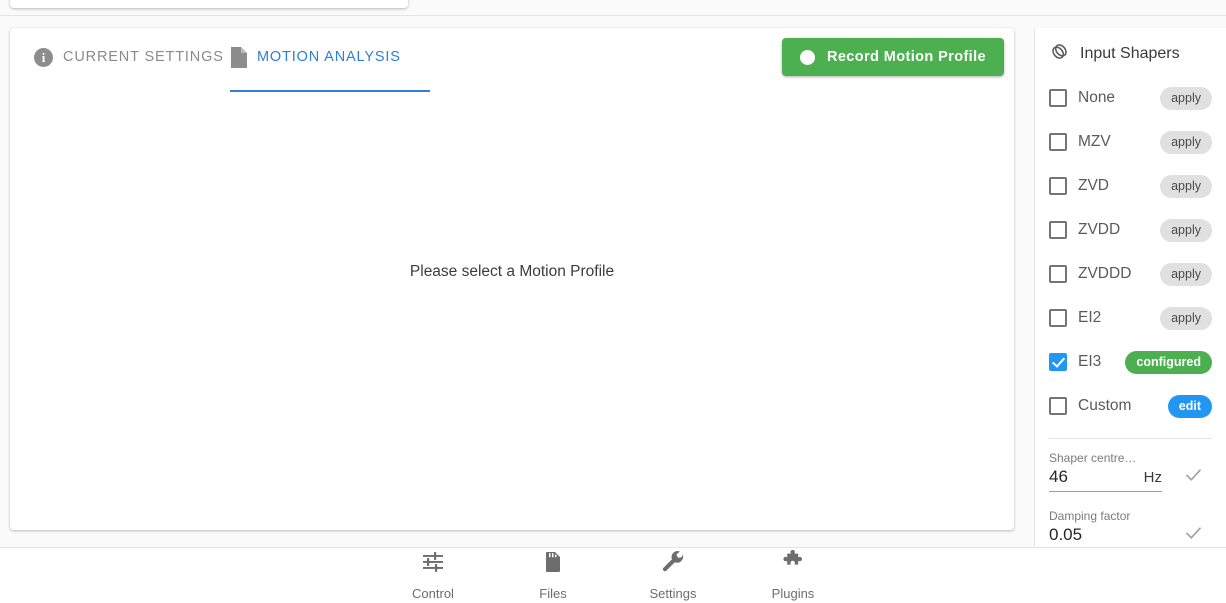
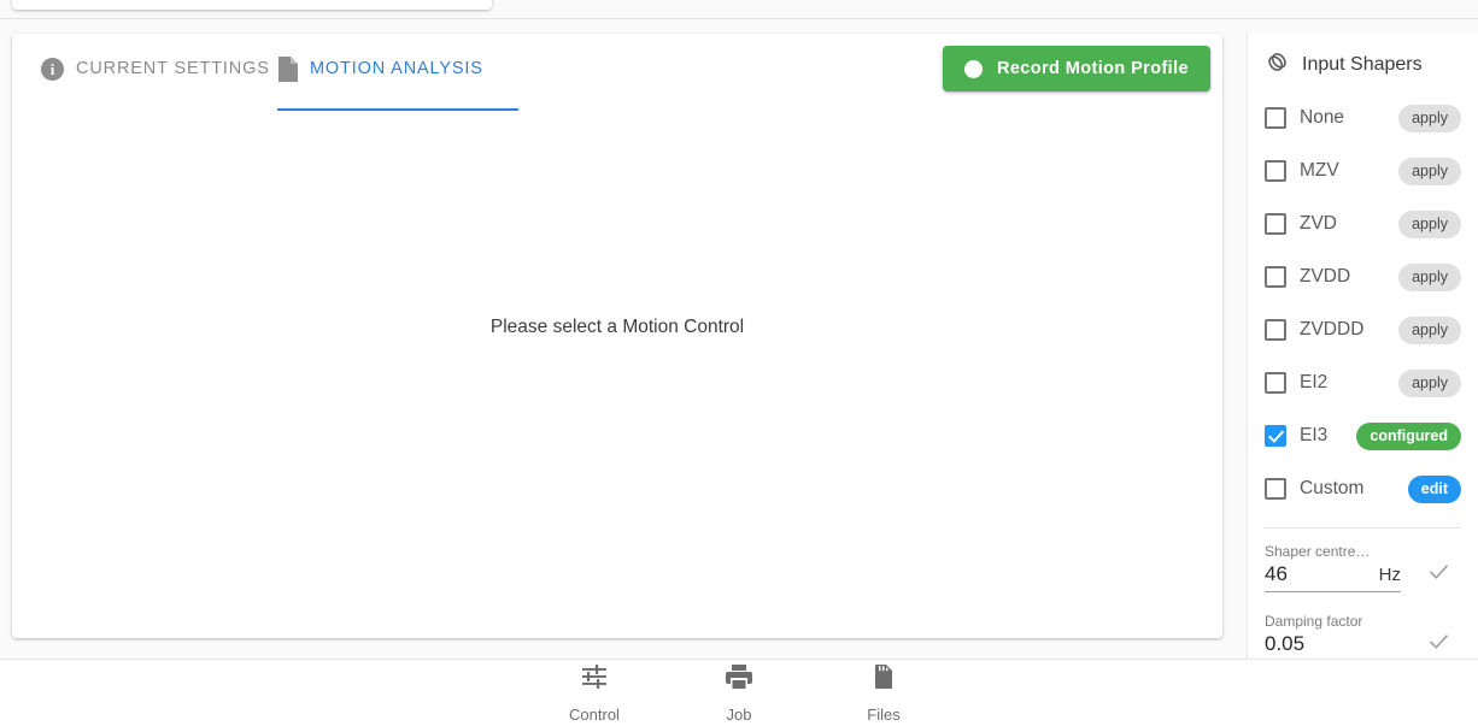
  i
  CURRENT SETTINGS
  MOTION ANALYSIS
  Record Motion Profile
- Please select a Motion Profile
+ Please select a Motion Control
  Input Shapers
  None
  apply
  MZV
  apply
  ZVD
  apply
  ZVDD
  apply
  ZVDDD
  apply
  EI2
  apply
  EI3
  configured
  Custom
  edit
  Shaper centre…
  46
  Hz
  Damping factor
  0.05
  Control
+ Job
  Files
- Settings
- Plugins
